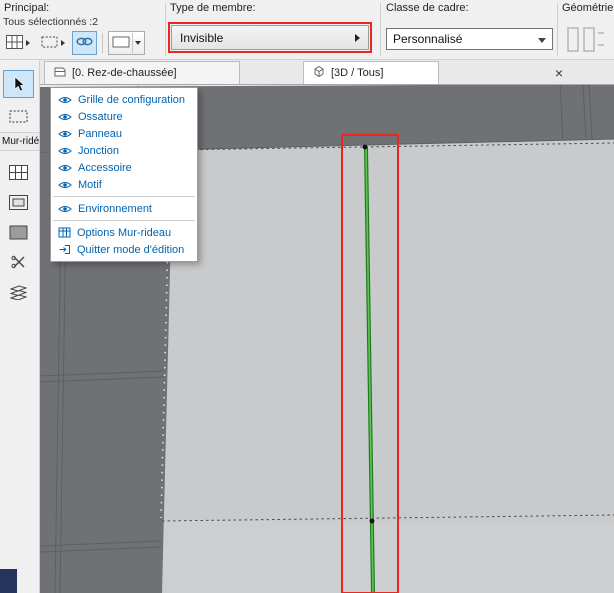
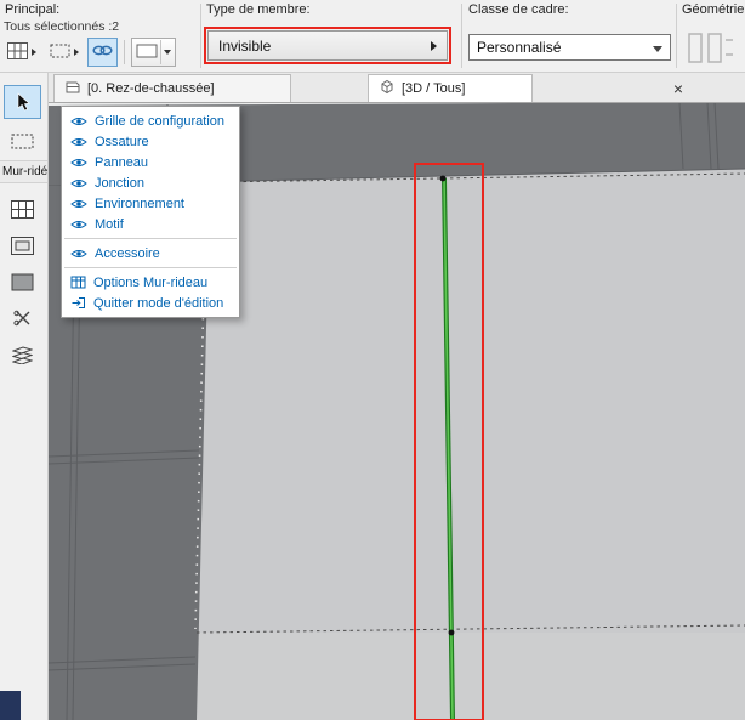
  Principal:
  Tous sélectionnés :2
  Type de membre:
  Invisible
  Classe de cadre:
  Personnalisé
  Géométrie
  [0. Rez-de-chaussée]
  [3D / Tous]
  ×
  Mur-ridé
  Grille de configuration
  Ossature
  Panneau
  Jonction
- Accessoire
+ Environnement
  Motif
- Environnement
+ Accessoire
  Options Mur-rideau
  Quitter mode d'édition
